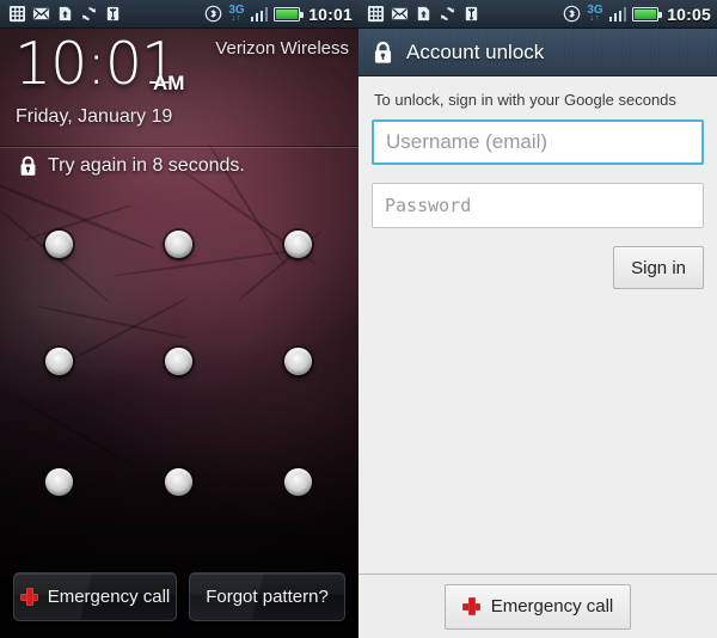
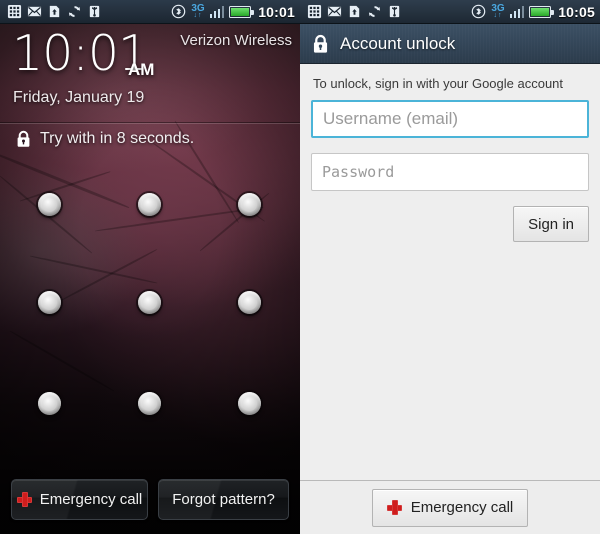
  3G
  10:01
  Verizon Wireless
  10:01
  AM
  Friday, January 19
- Try again in 8 seconds.
+ Try with in 8 seconds.
  3G
  10:05
  Account unlock
- To unlock, sign in with your Google seconds
+ To unlock, sign in with your Google account
  Username (email)
  Password
  Sign in
  Emergency call
